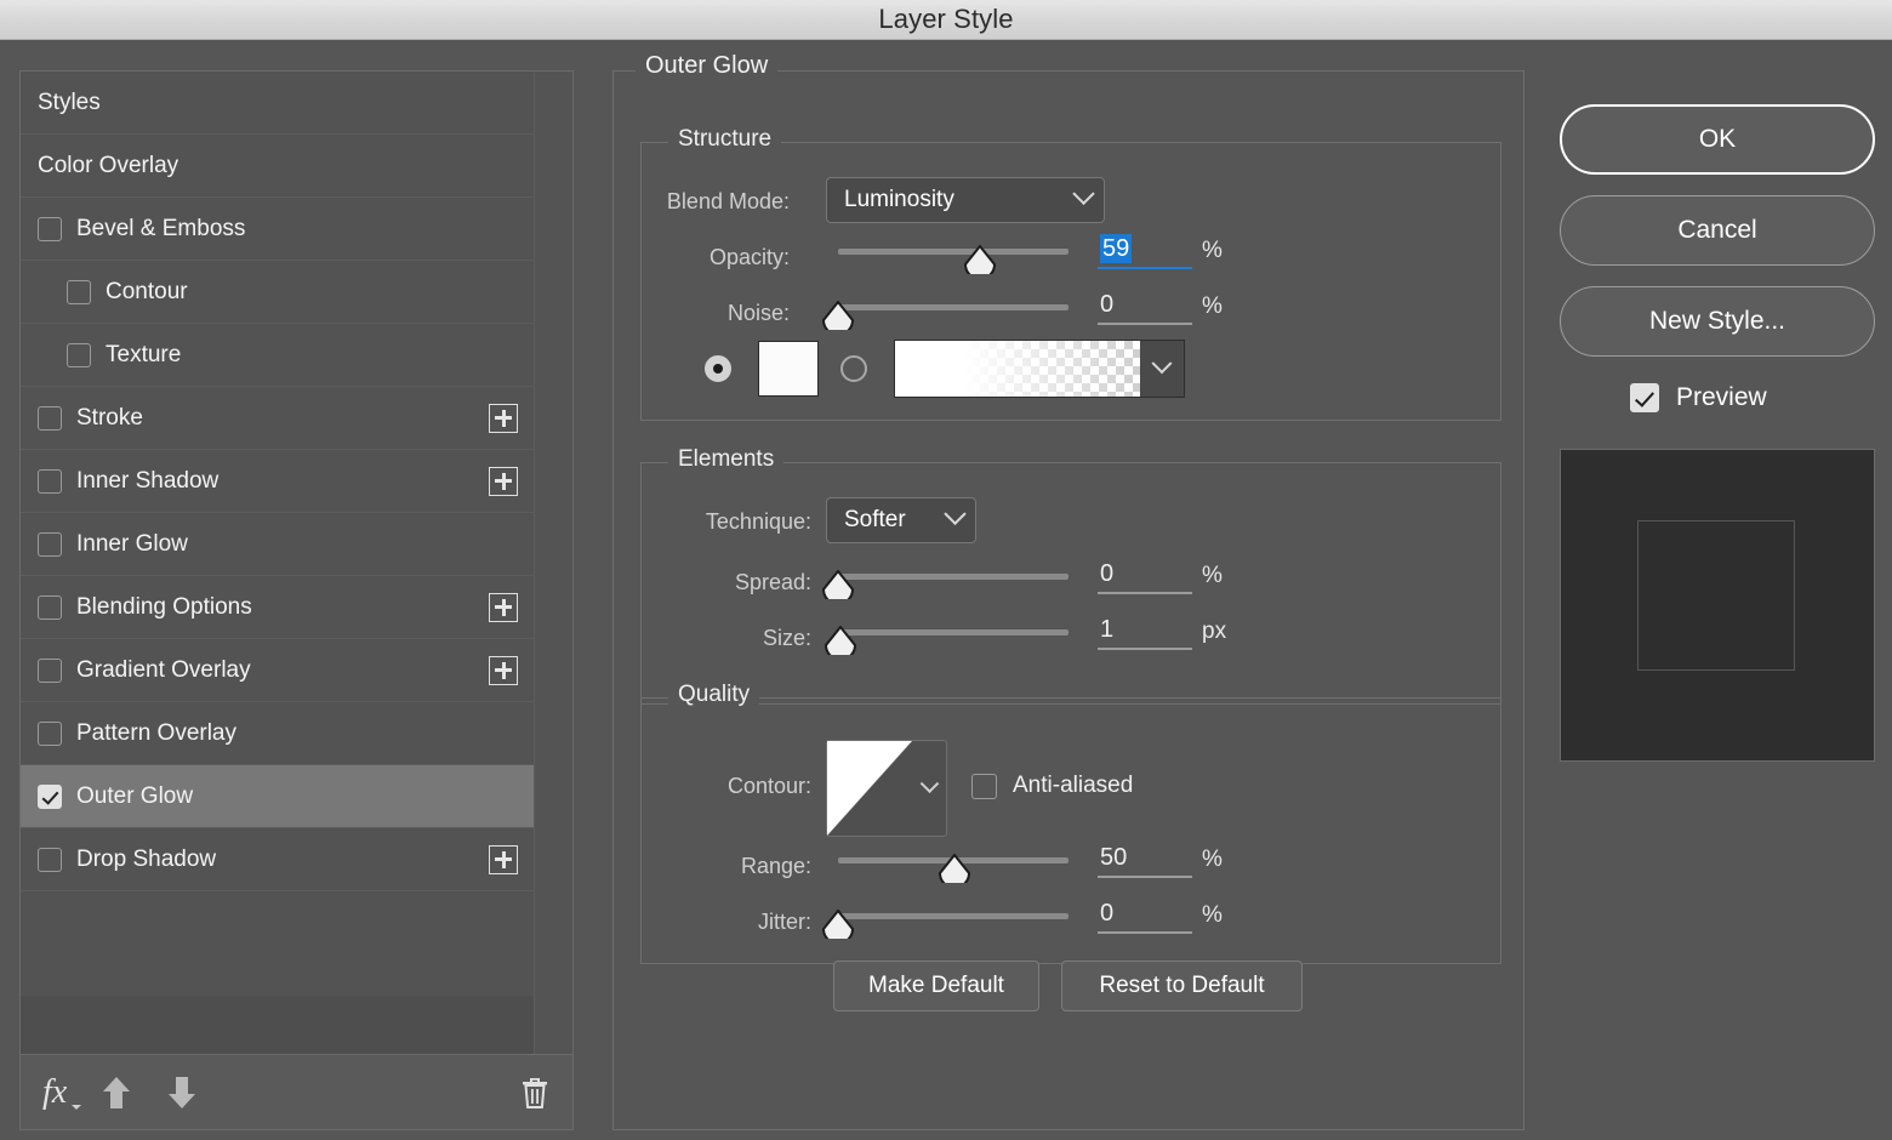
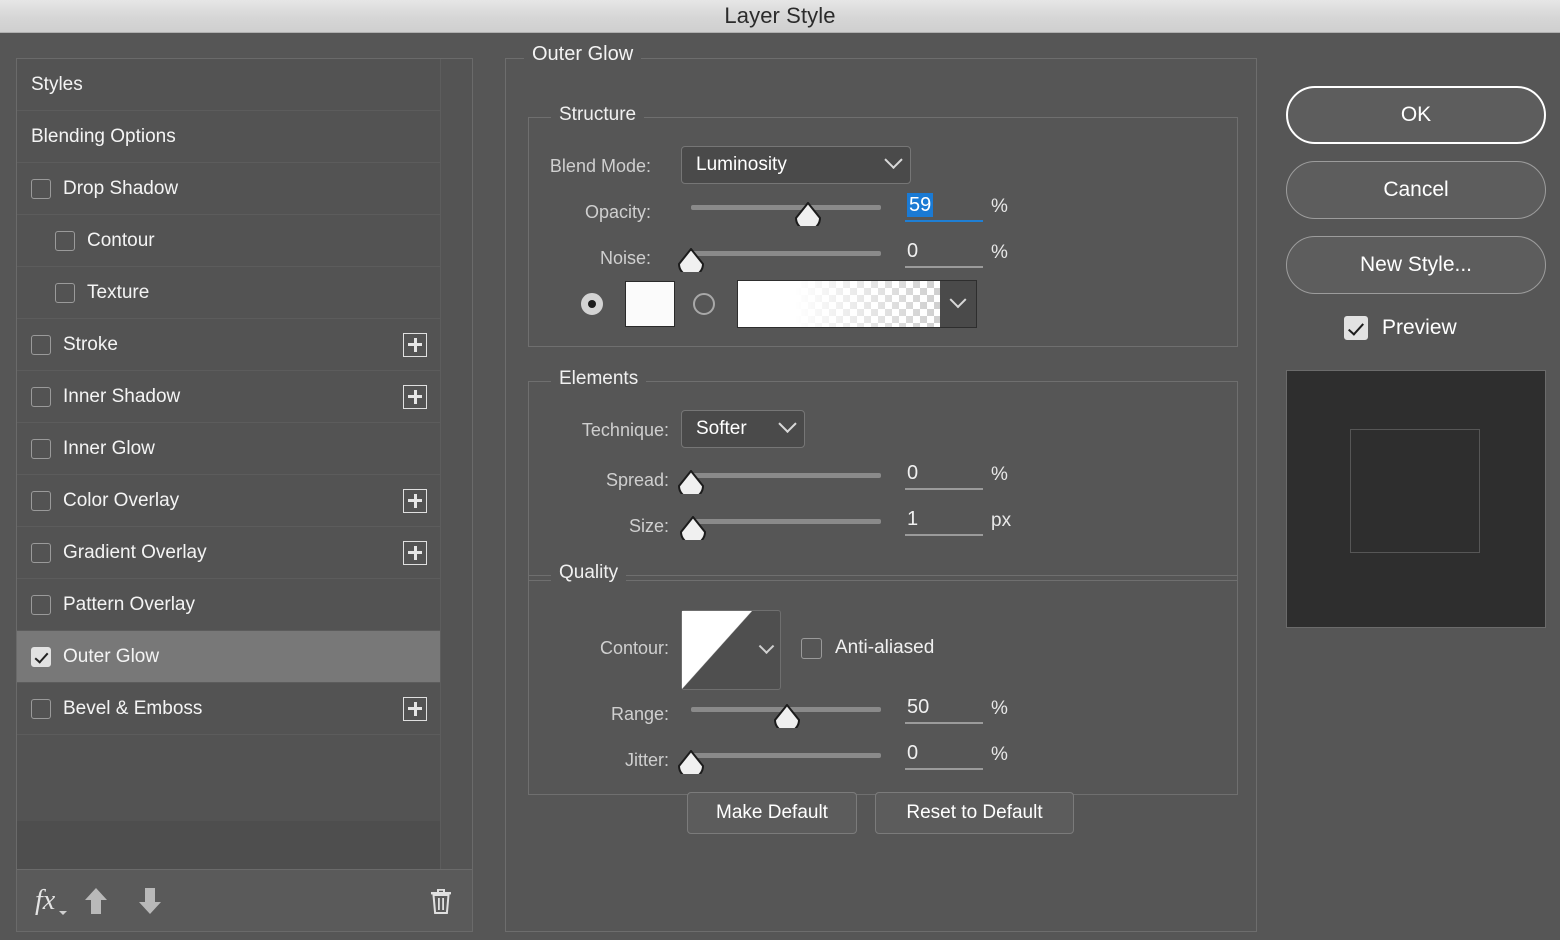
  Layer Style
  Styles
- Color Overlay
+ Blending Options
- Bevel & Emboss
+ Drop Shadow
  Contour
  Texture
  Stroke
  Inner Shadow
  Inner Glow
- Blending Options
+ Color Overlay
  Gradient Overlay
  Pattern Overlay
  Outer Glow
- Drop Shadow
+ Bevel & Emboss
  fx
  Outer Glow
  Structure
  Blend Mode:
  Luminosity
  Opacity:
  59
  %
  Noise:
  0
  %
  Elements
  Technique:
  Softer
  Spread:
  0
  %
  Size:
  1
  px
  Quality
  Contour:
  Anti-aliased
  Range:
  50
  %
  Jitter:
  0
  %
  Make Default
  Reset to Default
  OK
  Cancel
  New Style...
  Preview
